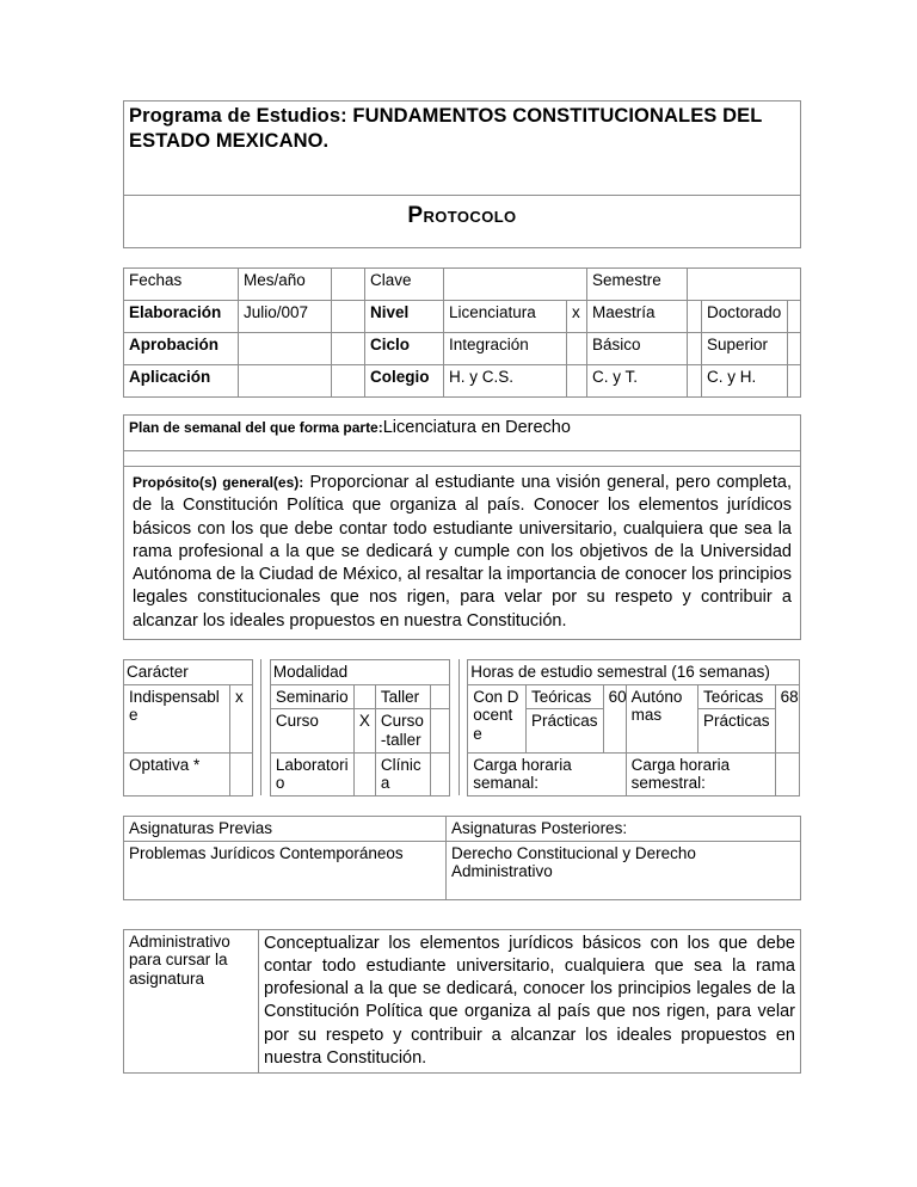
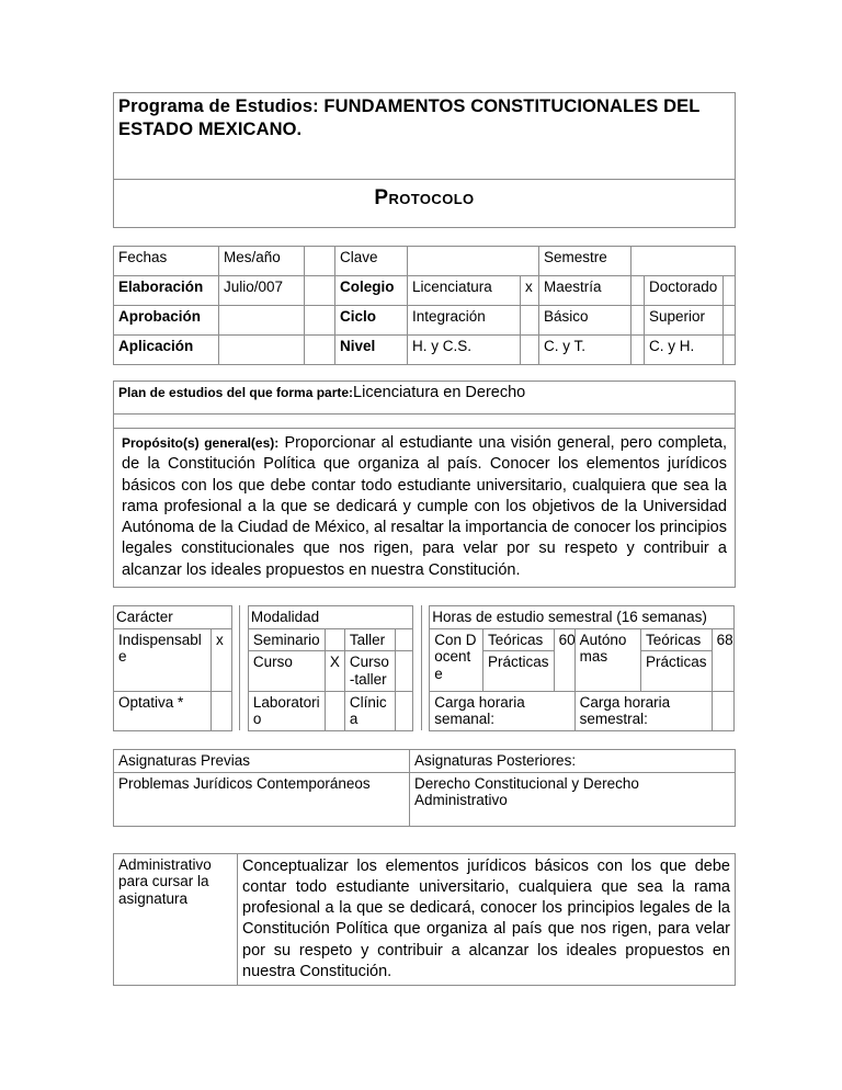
  Programa de Estudios: FUNDAMENTOS CONSTITUCIONALES DEL ESTADO MEXICANO.
  Protocolo
  Fechas	Mes/año		Clave		Semestre
- Elaboración	Julio/007		Nivel	Licenciatura	x	Maestría		Doctorado
+ Elaboración	Julio/007		Colegio	Licenciatura	x	Maestría		Doctorado
  Aprobación			Ciclo	Integración		Básico		Superior
- Aplicación			Colegio	H. y C.S.		C. y T.		C. y H.
+ Aplicación			Nivel	H. y C.S.		C. y T.		C. y H.
- Plan de semanal del que forma parte:Licenciatura en Derecho
+ Plan de estudios del que forma parte:Licenciatura en Derecho
  Propósito(s) general(es): Proporcionar al estudiante una visión general, pero completa, de la Constitución Política que organiza al país. Conocer los elementos jurídicos básicos con los que debe contar todo estudiante universitario, cualquiera que sea la rama profesional a la que se dedicará y cumple con los objetivos de la Universidad Autónoma de la Ciudad de México, al resaltar la importancia de conocer los principios legales constitucionales que nos rigen, para velar por su respeto y contribuir a alcanzar los ideales propuestos en nuestra Constitución.
  Carácter			Modalidad			Horas de estudio semestral (16 semanas)
  Indispensable	x			Seminario		Taller				Con Docente	Teóricas	60	Autónomas	Teóricas	68
  		Curso	X	Curso -taller				Prácticas	Prácticas
  Optativa *				Laboratorio		Clínica				Carga horaria semanal:	Carga horaria semestral:
  Asignaturas Previas	Asignaturas Posteriores:
  Problemas Jurídicos Contemporáneos	Derecho Constitucional y Derecho Administrativo
  Administrativo para cursar la asignatura	Conceptualizar los elementos jurídicos básicos con los que debe contar todo estudiante universitario, cualquiera que sea la rama profesional a la que se dedicará, conocer los principios legales de la Constitución Política que organiza al país que nos rigen, para velar por su respeto y contribuir a alcanzar los ideales propuestos en nuestra Constitución.
